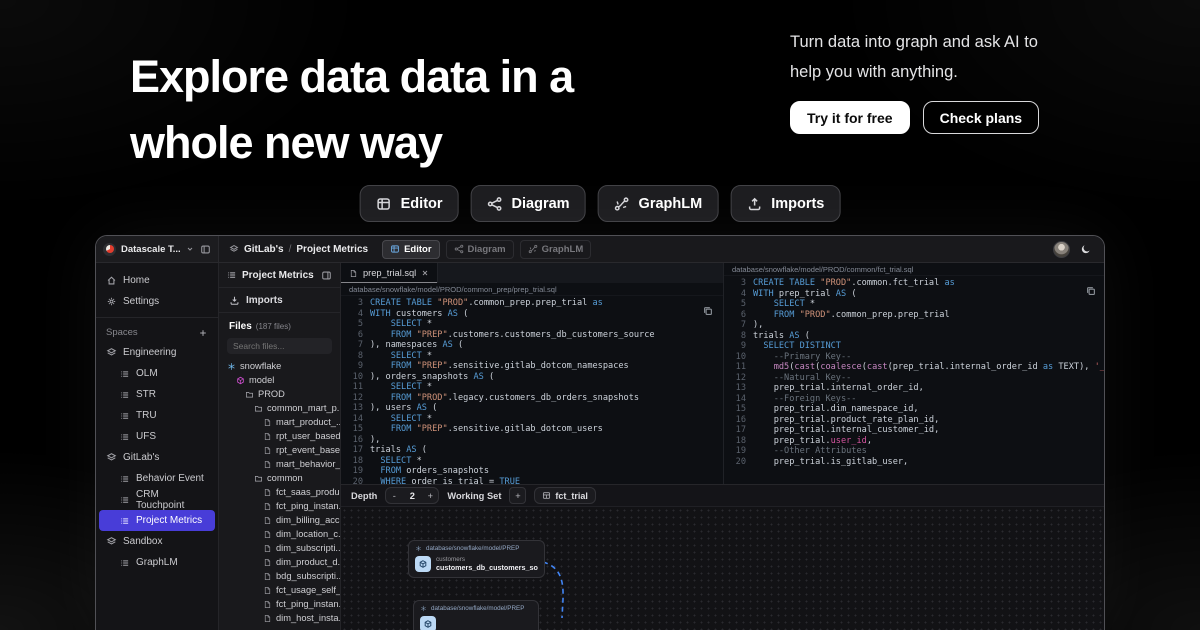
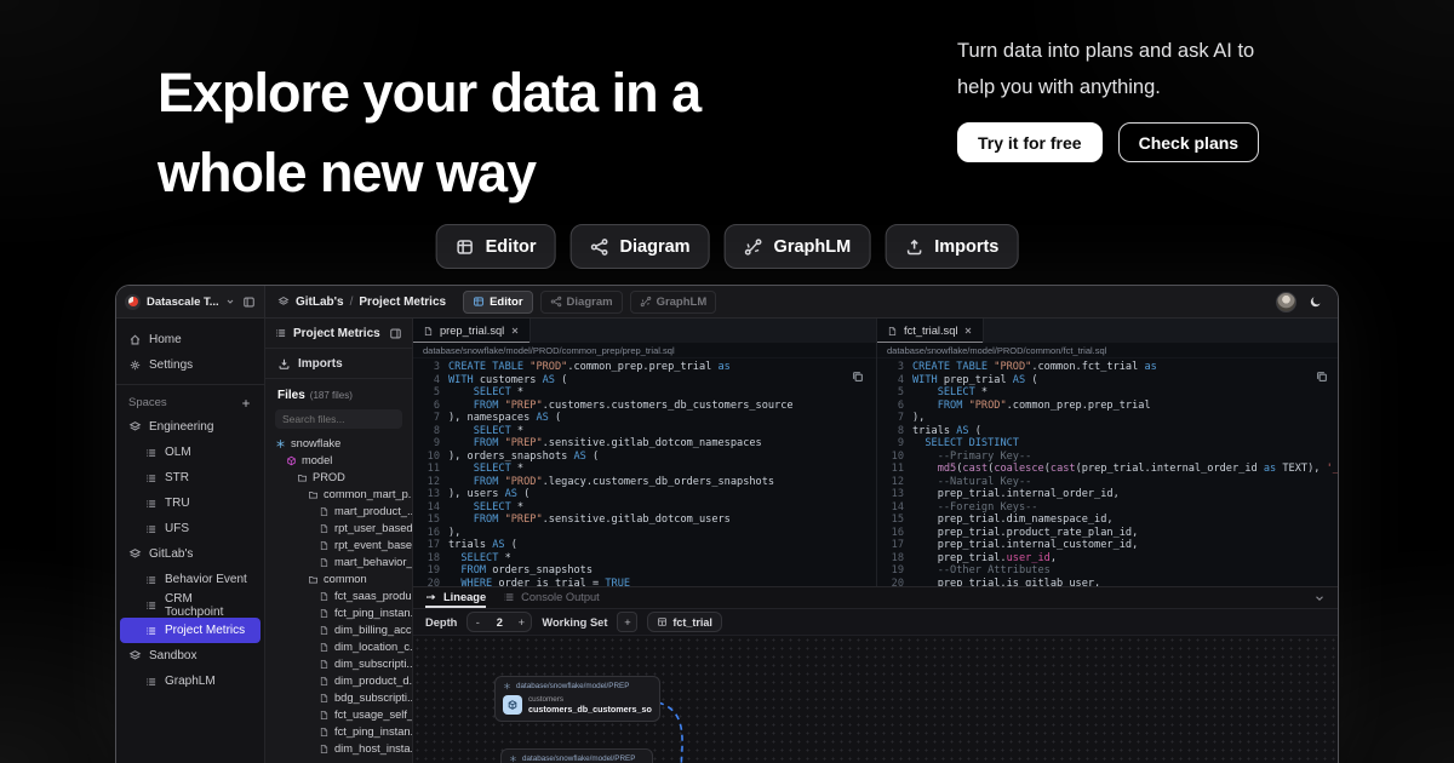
- Explore data data in a
+ Explore your data in a
  whole new way
- Turn data into graph and ask AI to
+ Turn data into plans and ask AI to
  help you with anything.
  Try it for free
  Check plans
  Editor
  Diagram
  GraphLM
  Imports
  Datascale T...
  GitLab's
  /
  Project Metrics
  Editor
  Diagram
  GraphLM
  Home
  Settings
  Spaces
  Engineering
  OLM
  STR
  TRU
  UFS
  GitLab's
  Behavior Event
  CRM Touchpoint
  Project Metrics
  Sandbox
  GraphLM
  Project Metrics
  Imports
  Files
  (187 files)
  Search files...
  snowflake
  model
  PROD
  common_mart_p.
  mart_product_..
  rpt_user_based
  rpt_event_base
  mart_behavior_
  common
  fct_saas_produ
  fct_ping_instan.
  dim_billing_acc
  dim_location_c.
  dim_subscripti..
  dim_product_d.
  bdg_subscripti..
  fct_usage_self_
  fct_ping_instan.
  dim_host_insta.
  prep_trial.sql
  database/snowflake/model/PROD/common_prep/prep_trial.sql
  3
  CREATE TABLE
  "PROD"
  .common_prep.prep_trial
  as
  4
  WITH
  customers
  AS
  (
  5
  SELECT
  *
  6
  FROM
  "PREP"
  .customers.customers_db_customers_source
  7
  ), namespaces
  AS
  (
  8
  SELECT
  *
  9
  FROM
  "PREP"
  .sensitive.gitlab_dotcom_namespaces
  10
  ), orders_snapshots
  AS
  (
  11
  SELECT
  *
  12
  FROM
  "PROD"
  .legacy.customers_db_orders_snapshots
  13
  ), users
  AS
  (
  14
  SELECT
  *
  15
  FROM
  "PREP"
  .sensitive.gitlab_dotcom_users
  16
  ),
  17
  trials
  AS
  (
  18
  SELECT
  *
  19
  FROM
  orders_snapshots
  20
  WHERE
  order_is_trial
  =
  TRUE
+ fct_trial.sql
  database/snowflake/model/PROD/common/fct_trial.sql
  3
  CREATE TABLE
  "PROD"
  .common.fct_trial
  as
  4
  WITH
  prep_trial
  AS
  (
  5
  SELECT
  *
  6
  FROM
  "PROD"
  .common_prep.prep_trial
  7
  ),
  8
  trials
  AS
  (
  9
  SELECT DISTINCT
  10
  --Primary Key--
  11
  md5
  (
  cast
  (
  coalesce
  (
  cast
  (
  prep_trial.internal_order_id
  as
  TEXT),
  12
  --Natural Key--
  13
  prep_trial.internal_order_id,
  14
  --Foreign Keys--
  15
  prep_trial.dim_namespace_id,
  16
  prep_trial.product_rate_plan_id,
  17
  prep_trial.internal_customer_id,
  18
  prep_trial.
  user_id
  ,
  19
  --Other Attributes
  20
  prep_trial.is_gitlab_user,
+ Lineage
+ Console Output
  Depth
  -
  2
  +
  Working Set
  +
  fct_trial
  customers_db_customers_so
